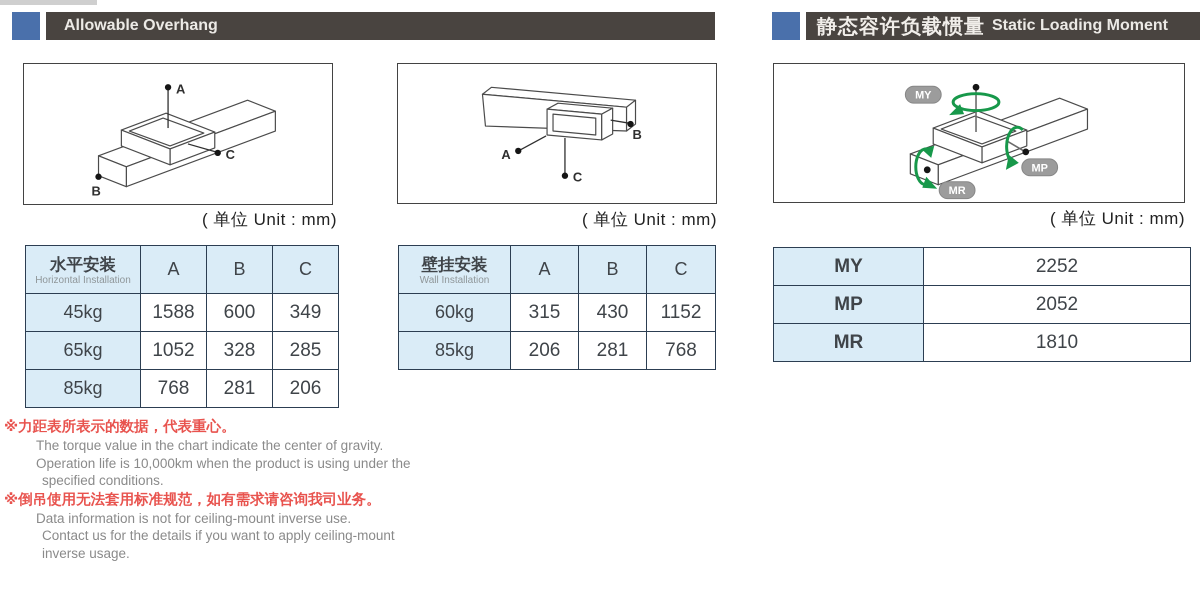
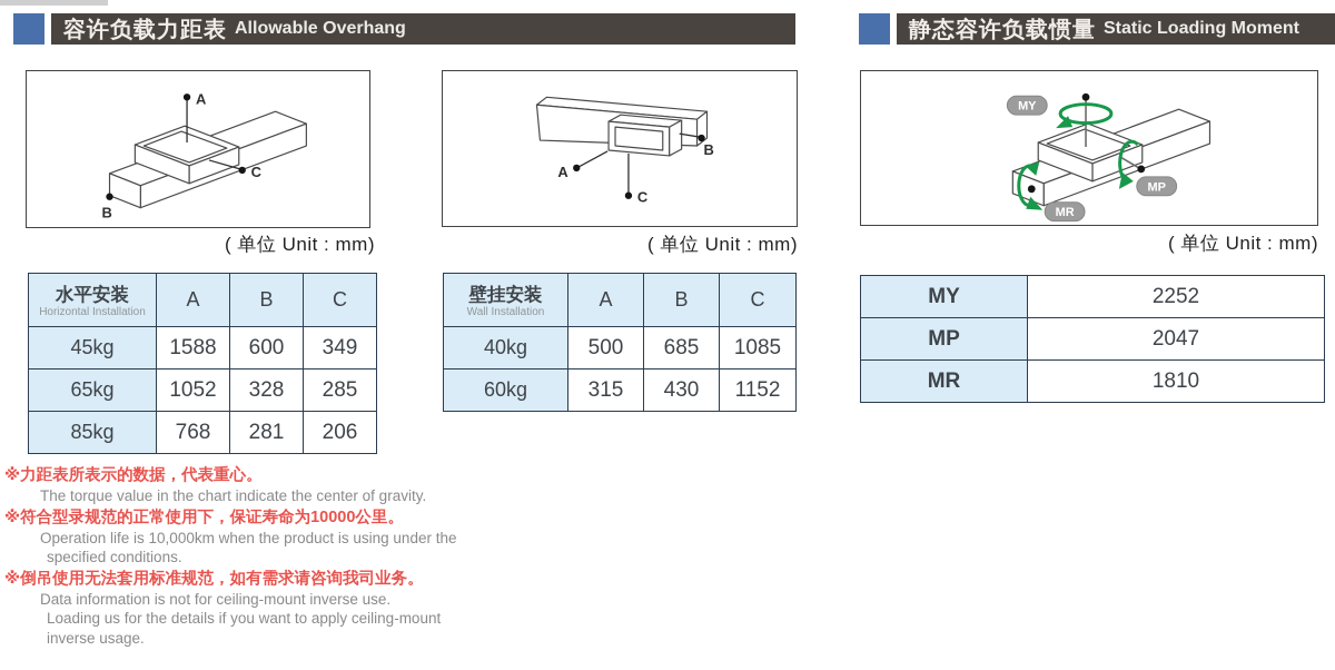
+ 容许负载力距表
  Allowable Overhang
  静态容许负载惯量
  Static Loading Moment
  A
  C
  B
  ( 单位 Unit : mm)
  B
  A
  C
  ( 单位 Unit : mm)
  MY
  MP
  MR
  ( 单位 Unit : mm)
  水平安装 Horizontal Installation	A	B	C
  45kg	1588	600	349
  65kg	1052	328	285
  85kg	768	281	206
  壁挂安装 Wall Installation	A	B	C
+ 40kg	500	685	1085
  60kg	315	430	1152
- 85kg	206	281	768
  MY	2252
- MP	2052
+ MP	2047
  MR	1810
  ※力距表所表示的数据，代表重心。
  The torque value in the chart indicate the center of gravity.
+ ※符合型录规范的正常使用下，保证寿命为10000公里。
  Operation life is 10,000km when the product is using under the
  specified conditions.
  ※倒吊使用无法套用标准规范，如有需求请咨询我司业务。
  Data information is not for ceiling-mount inverse use.
- Contact us for the details if you want to apply ceiling-mount
+ Loading us for the details if you want to apply ceiling-mount
  inverse usage.
